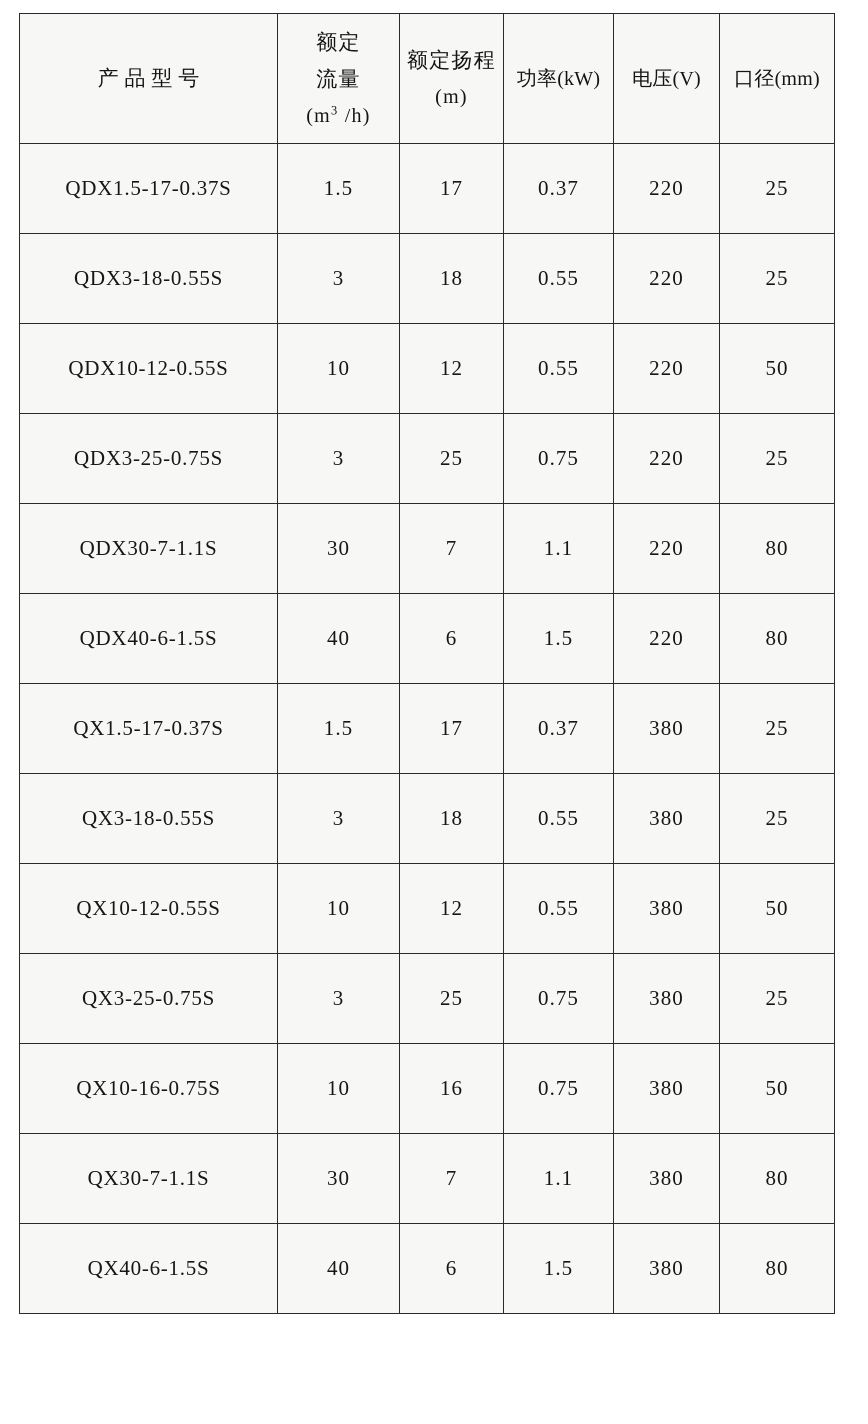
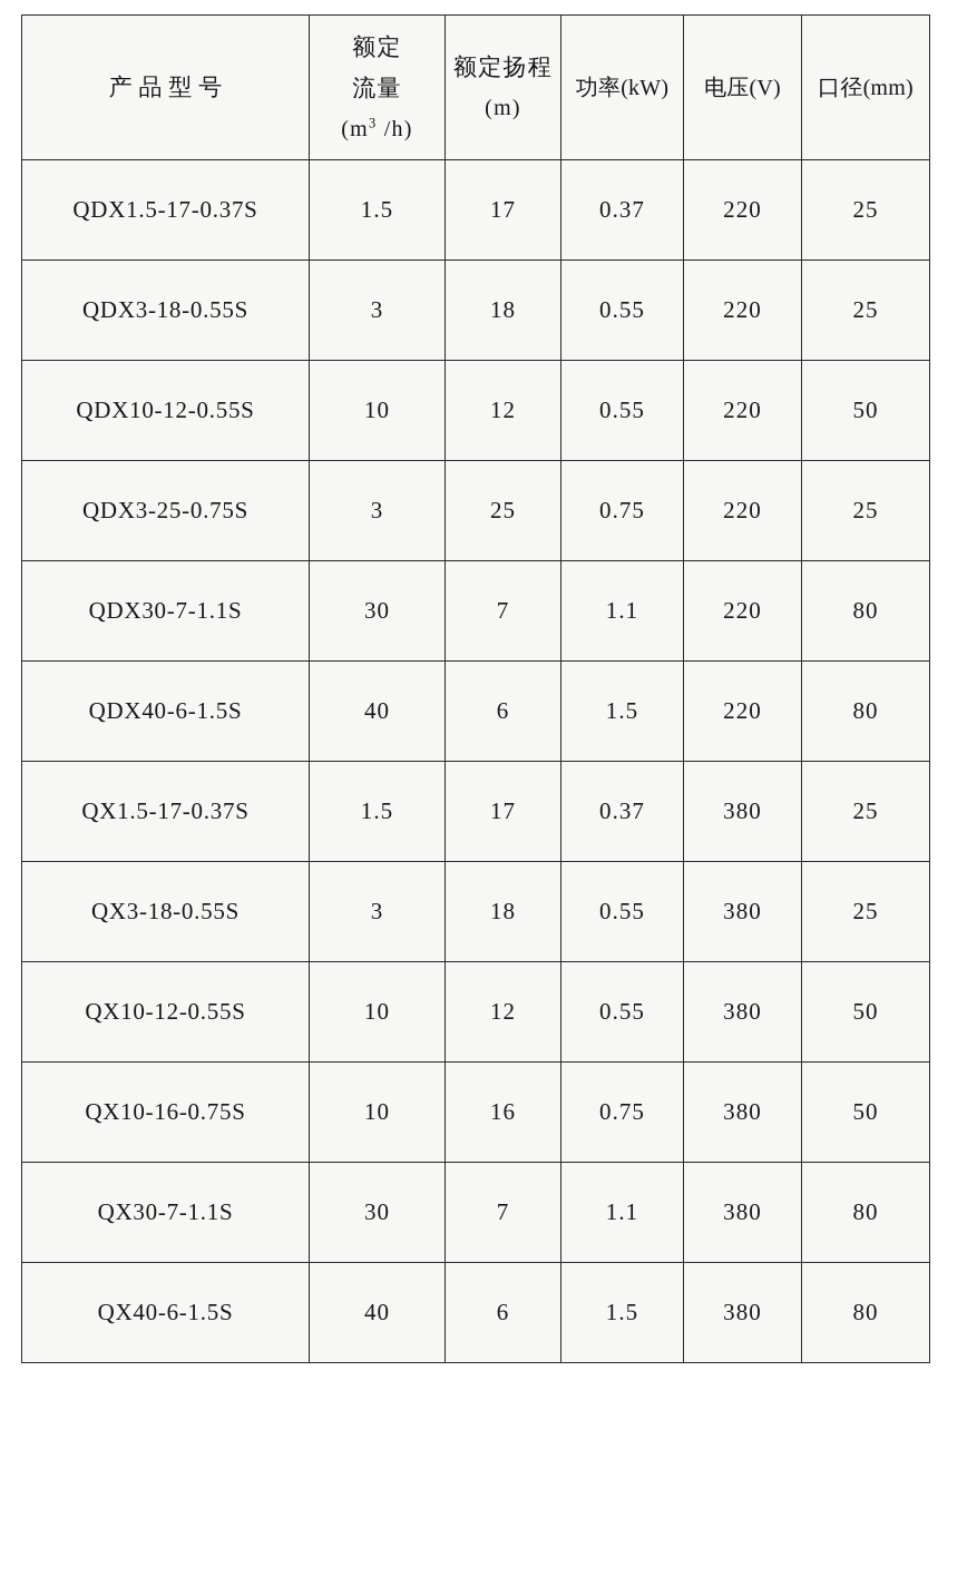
  产品型号	额定 流量 (m3 /h)	额定扬程 (m)	功率(kW)	电压(V)	口径(mm)
  QDX1.5-17-0.37S	1.5	17	0.37	220	25
  QDX3-18-0.55S	3	18	0.55	220	25
  QDX10-12-0.55S	10	12	0.55	220	50
  QDX3-25-0.75S	3	25	0.75	220	25
  QDX30-7-1.1S	30	7	1.1	220	80
  QDX40-6-1.5S	40	6	1.5	220	80
  QX1.5-17-0.37S	1.5	17	0.37	380	25
  QX3-18-0.55S	3	18	0.55	380	25
  QX10-12-0.55S	10	12	0.55	380	50
- QX3-25-0.75S	3	25	0.75	380	25
  QX10-16-0.75S	10	16	0.75	380	50
  QX30-7-1.1S	30	7	1.1	380	80
  QX40-6-1.5S	40	6	1.5	380	80
